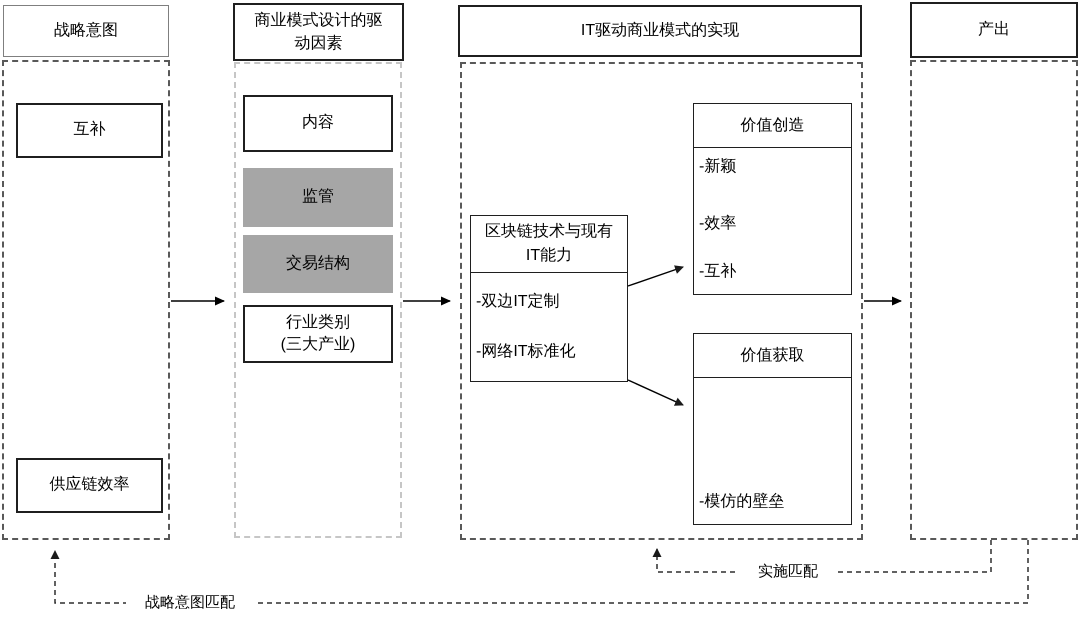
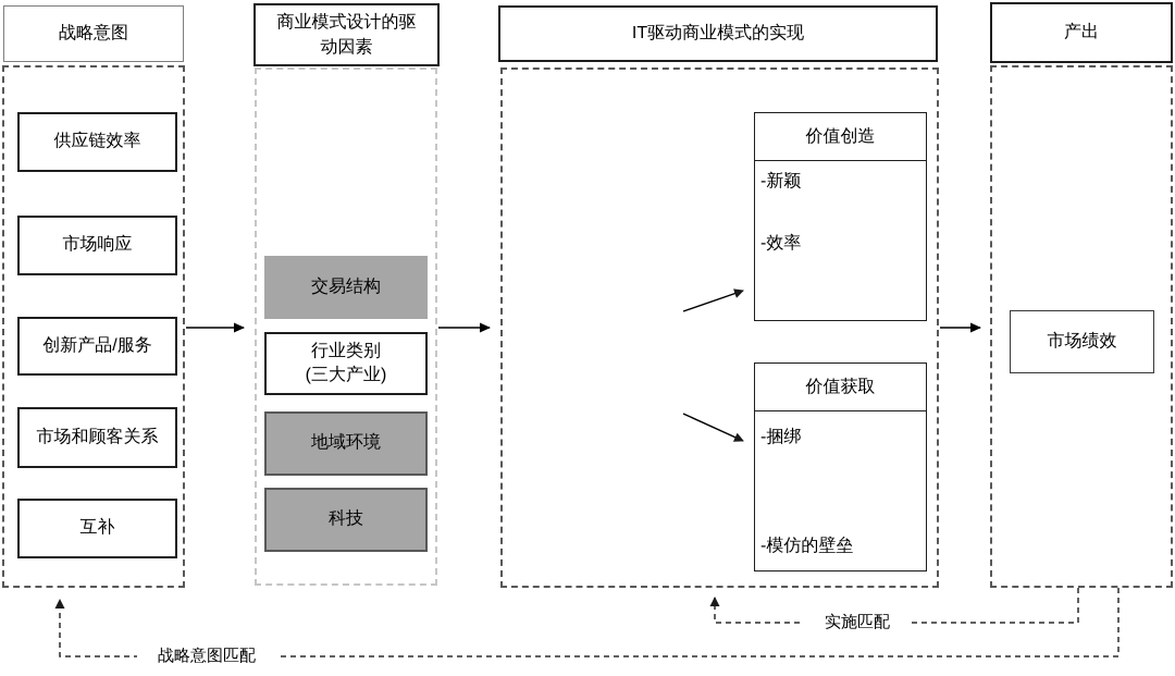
  战略意图
- 互补
+ 供应链效率
+ 市场响应
+ 创新产品/服务
+ 市场和顾客关系
- 供应链效率
+ 互补
  商业模式设计的驱
  动因素
- 内容
- 监管
  交易结构
  行业类别
  (三大产业)
+ 地域环境
+ 科技
  IT驱动商业模式的实现
- 区块链技术与现有
- IT能力
- -双边IT定制
- -网络IT标准化
  价值创造
  -新颖
  -效率
- -互补
  价值获取
+ -捆绑
  -模仿的壁垒
  产出
+ 市场绩效
  实施匹配
  战略意图匹配
